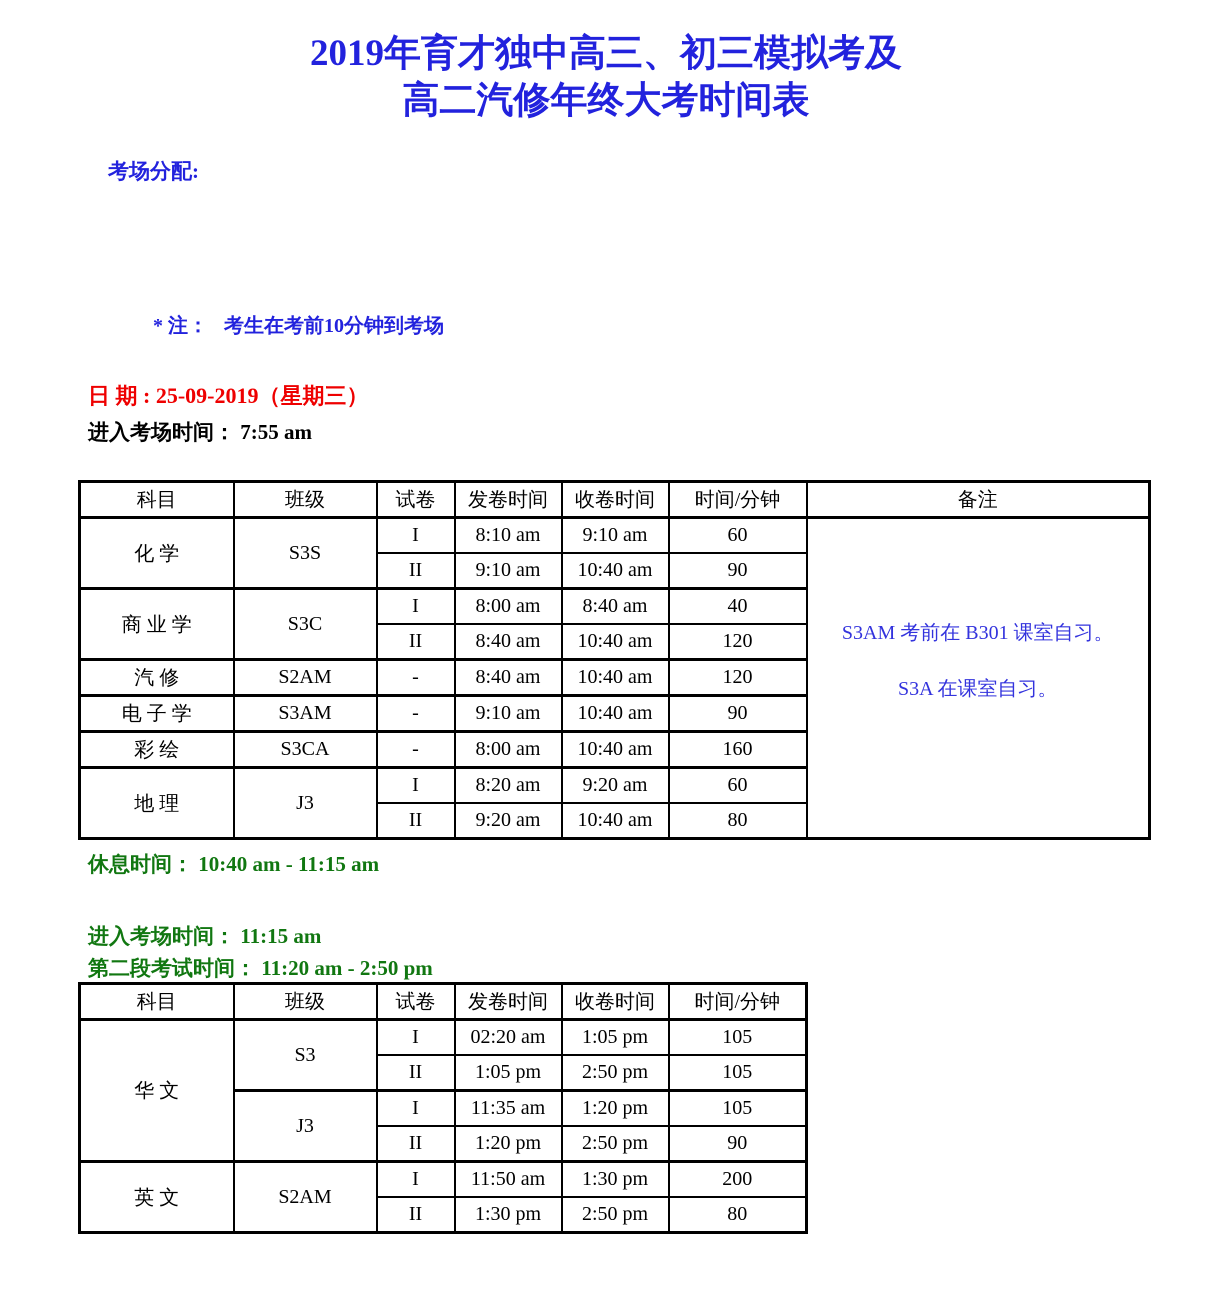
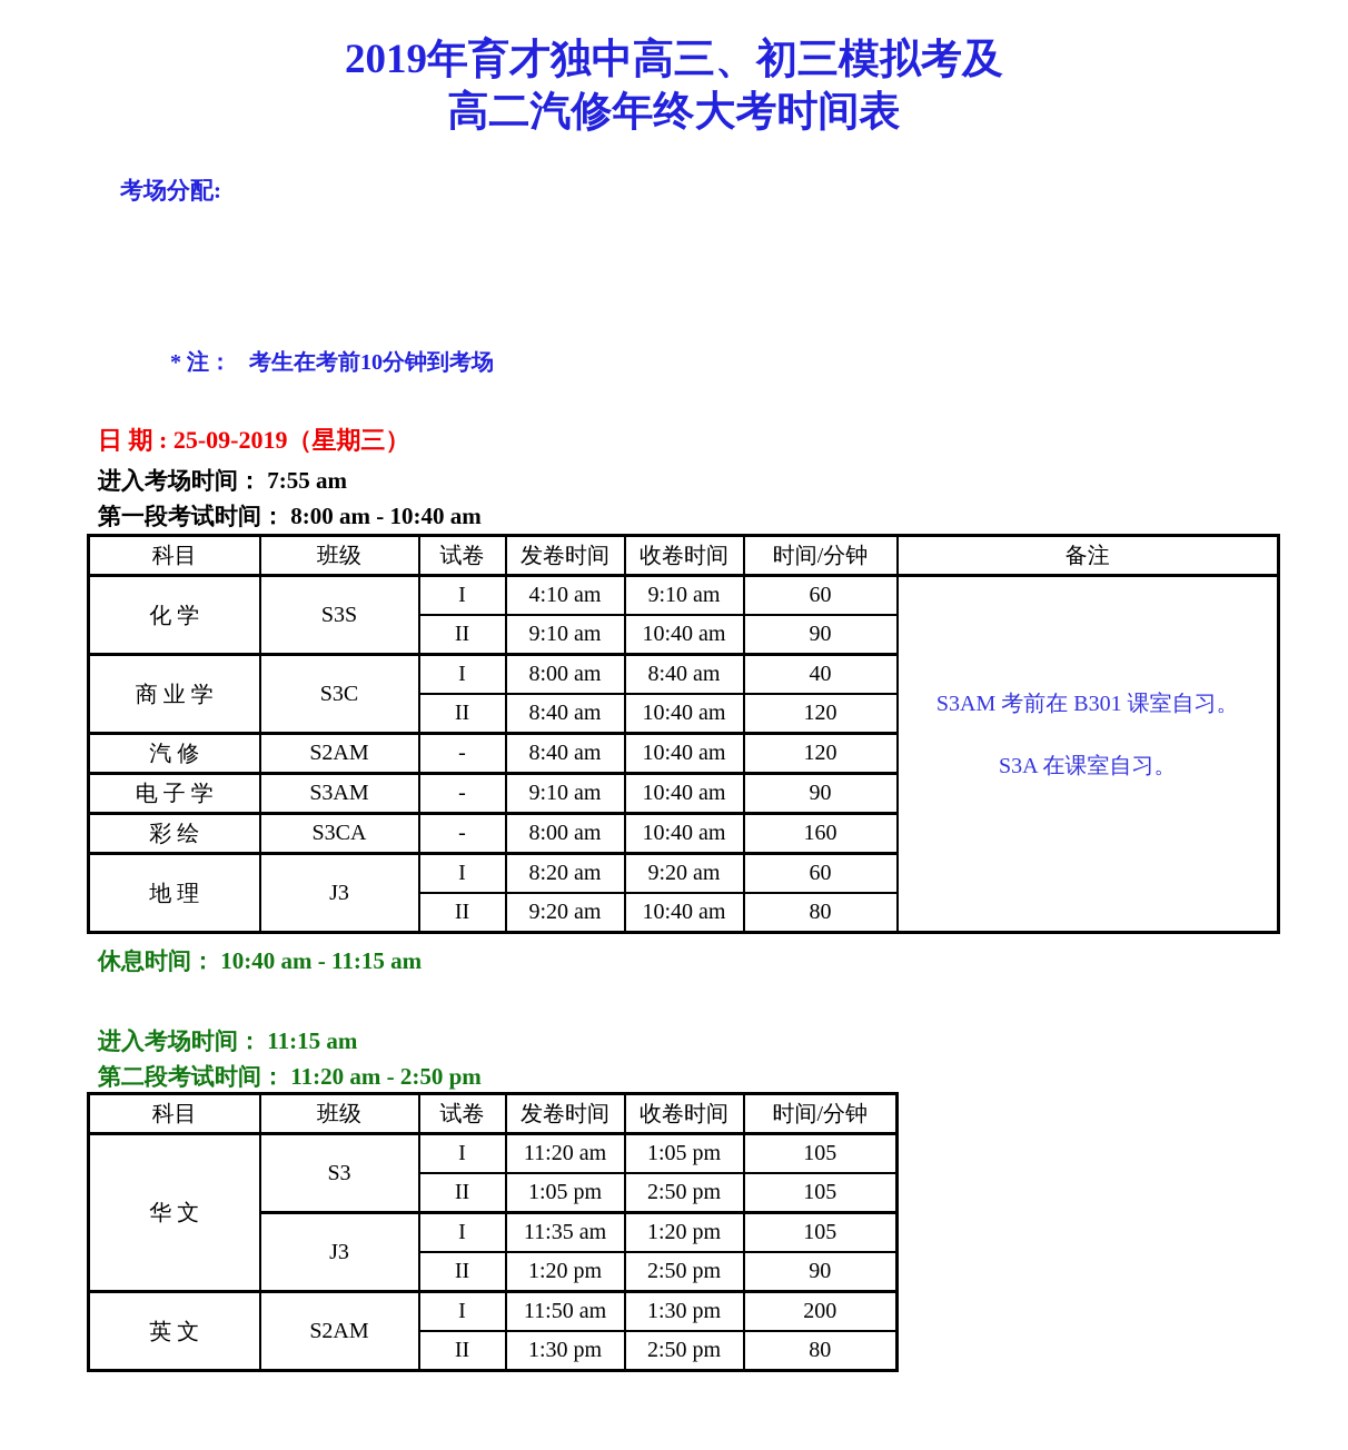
  2019年育才独中高三、初三模拟考及
  高二汽修年终大考时间表
  考场分配:
  * 注： 考生在考前10分钟到考场
  日 期 : 25-09-2019（星期三）
  进入考场时间： 7:55 am
+ 第一段考试时间： 8:00 am - 10:40 am
  科目	班级	试卷	发卷时间	收卷时间	时间/分钟	备注
- 化 学	S3S	I	8:10 am	9:10 am	60	S3AM 考前在 B301 课室自习。S3A 在课室自习。
+ 化 学	S3S	I	4:10 am	9:10 am	60	S3AM 考前在 B301 课室自习。S3A 在课室自习。
  II	9:10 am	10:40 am	90
  商 业 学	S3C	I	8:00 am	8:40 am	40
  II	8:40 am	10:40 am	120
  汽 修	S2AM	-	8:40 am	10:40 am	120
  电 子 学	S3AM	-	9:10 am	10:40 am	90
  彩 绘	S3CA	-	8:00 am	10:40 am	160
  地 理	J3	I	8:20 am	9:20 am	60
  II	9:20 am	10:40 am	80
  休息时间： 10:40 am - 11:15 am
  进入考场时间： 11:15 am
  第二段考试时间： 11:20 am - 2:50 pm
  科目	班级	试卷	发卷时间	收卷时间	时间/分钟
- 华 文	S3	I	02:20 am	1:05 pm	105
+ 华 文	S3	I	11:20 am	1:05 pm	105
  II	1:05 pm	2:50 pm	105
  J3	I	11:35 am	1:20 pm	105
  II	1:20 pm	2:50 pm	90
  英 文	S2AM	I	11:50 am	1:30 pm	200
  II	1:30 pm	2:50 pm	80
